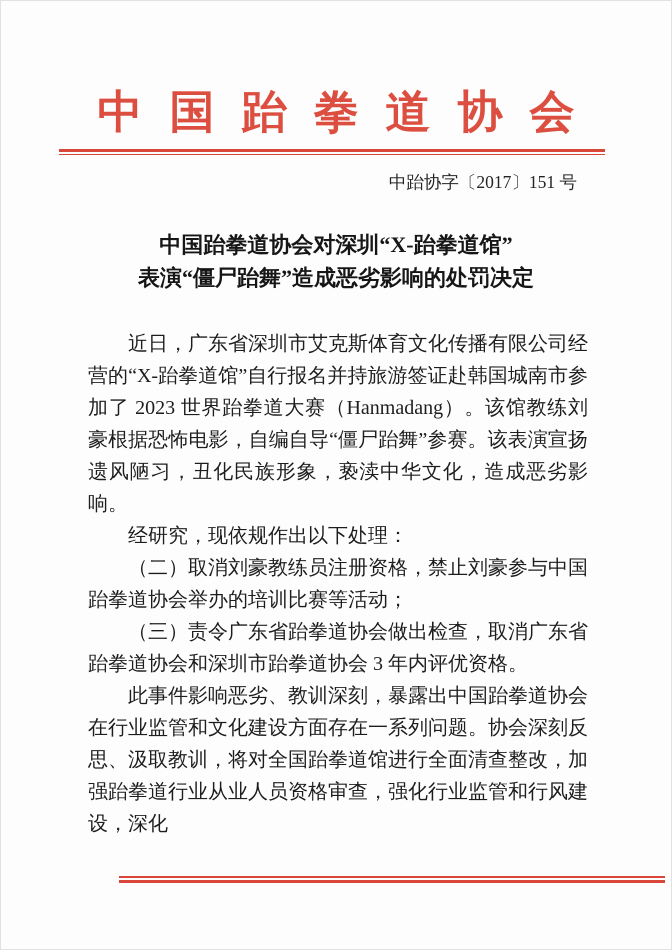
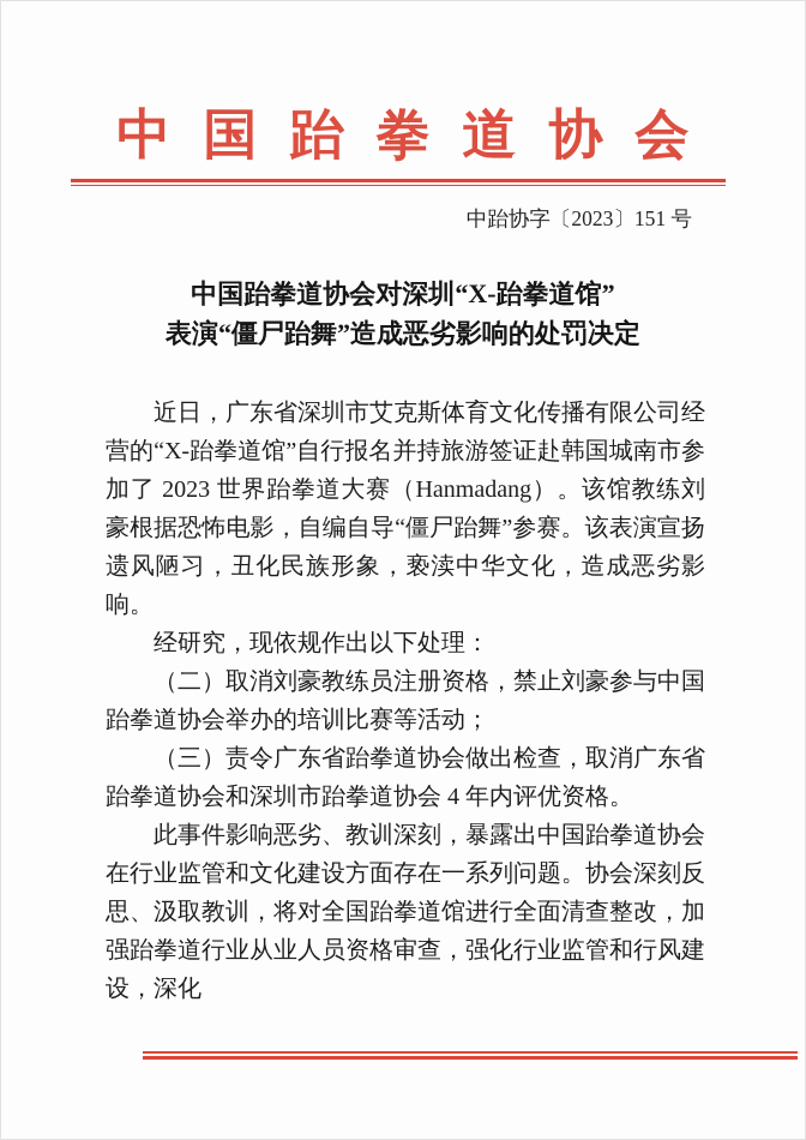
  中国跆拳道协会
- 中跆协字〔2017〕151 号
+ 中跆协字〔2023〕151 号
  中国跆拳道协会对深圳“X-跆拳道馆”
  表演“僵尸跆舞”造成恶劣影响的处罚决定
  近日，广东省深圳市艾克斯体育文化传播有限公司经营的“X-跆拳道馆”自行报名并持旅游签证赴韩国城南市参加了 2023 世界跆拳道大赛（Hanmadang）。该馆教练刘豪根据恐怖电影，自编自导“僵尸跆舞”参赛。该表演宣扬遗风陋习，丑化民族形象，亵渎中华文化，造成恶劣影响。
  经研究，现依规作出以下处理：
  （二）取消刘豪教练员注册资格，禁止刘豪参与中国跆拳道协会举办的培训比赛等活动；
- （三）责令广东省跆拳道协会做出检查，取消广东省跆拳道协会和深圳市跆拳道协会 3 年内评优资格。
+ （三）责令广东省跆拳道协会做出检查，取消广东省跆拳道协会和深圳市跆拳道协会 4 年内评优资格。
  此事件影响恶劣、教训深刻，暴露出中国跆拳道协会在行业监管和文化建设方面存在一系列问题。协会深刻反思、汲取教训，将对全国跆拳道馆进行全面清查整改，加强跆拳道行业从业人员资格审查，强化行业监管和行风建设，深化
